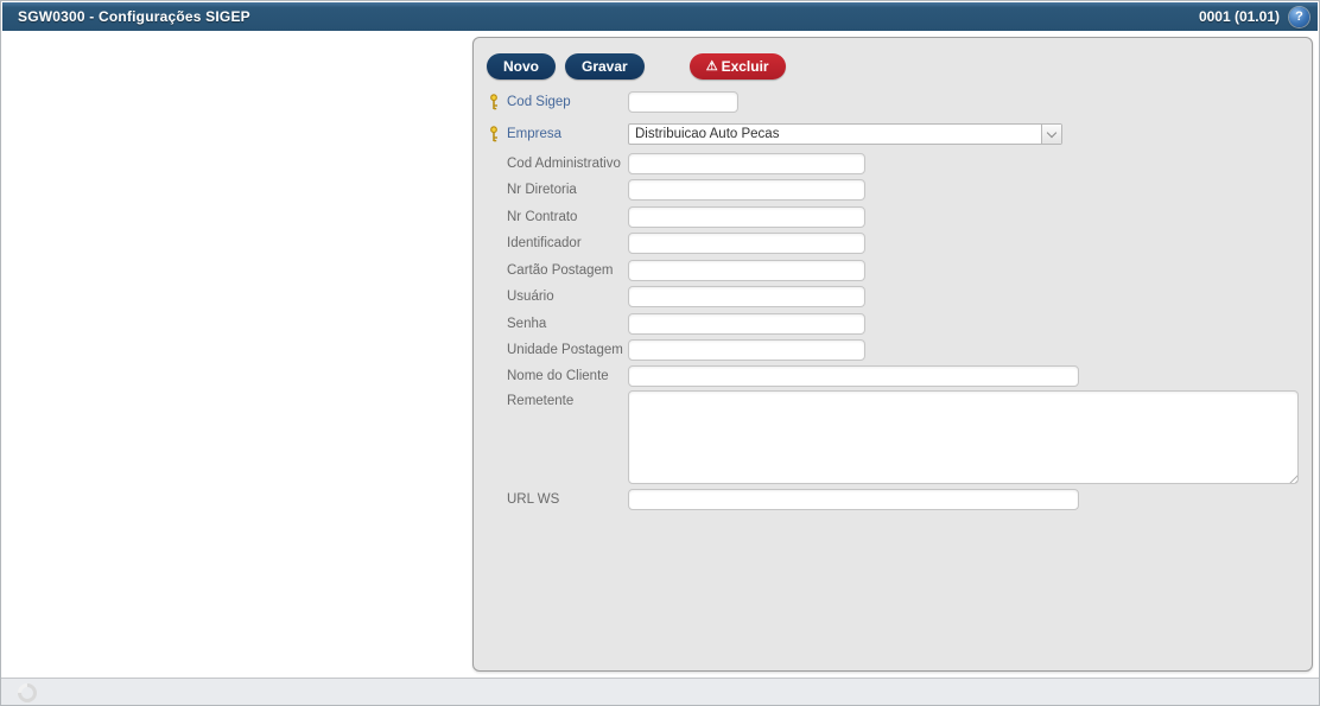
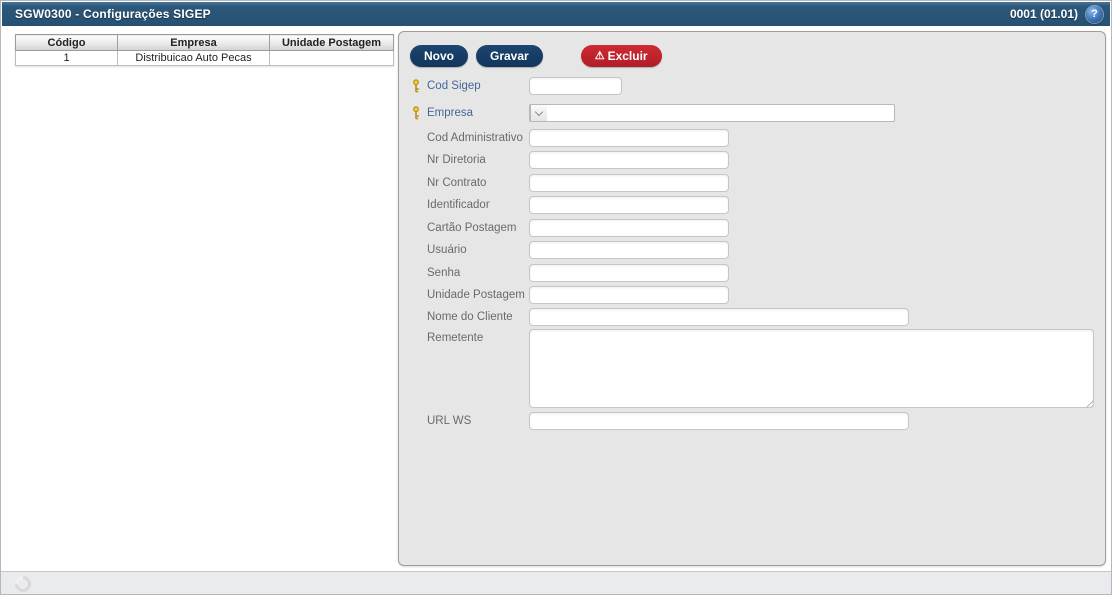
  SGW0300 - Configurações SIGEP
  0001 (01.01)
  ?
+ Código	Empresa	Unidade Postagem
+ 1	Distribuicao Auto Pecas
  Novo
  Gravar
  ⚠
  Excluir
  Cod Sigep
  Empresa
- Distribuicao Auto Pecas
  Cod Administrativo
  Nr Diretoria
  Nr Contrato
  Identificador
  Cartão Postagem
  Usuário
  Senha
  Unidade Postagem
  Nome do Cliente
  Remetente
  URL WS
